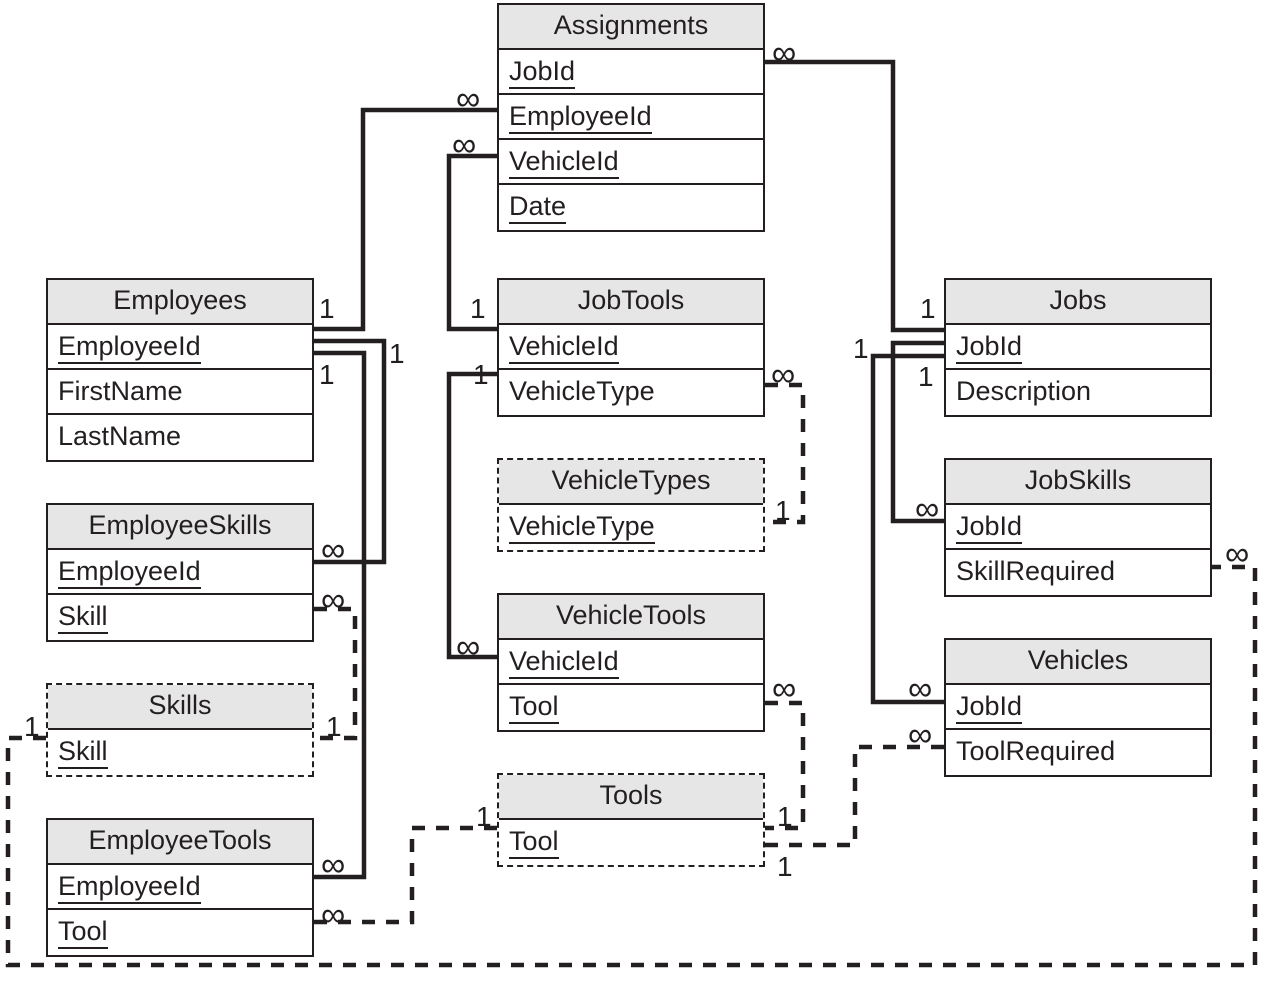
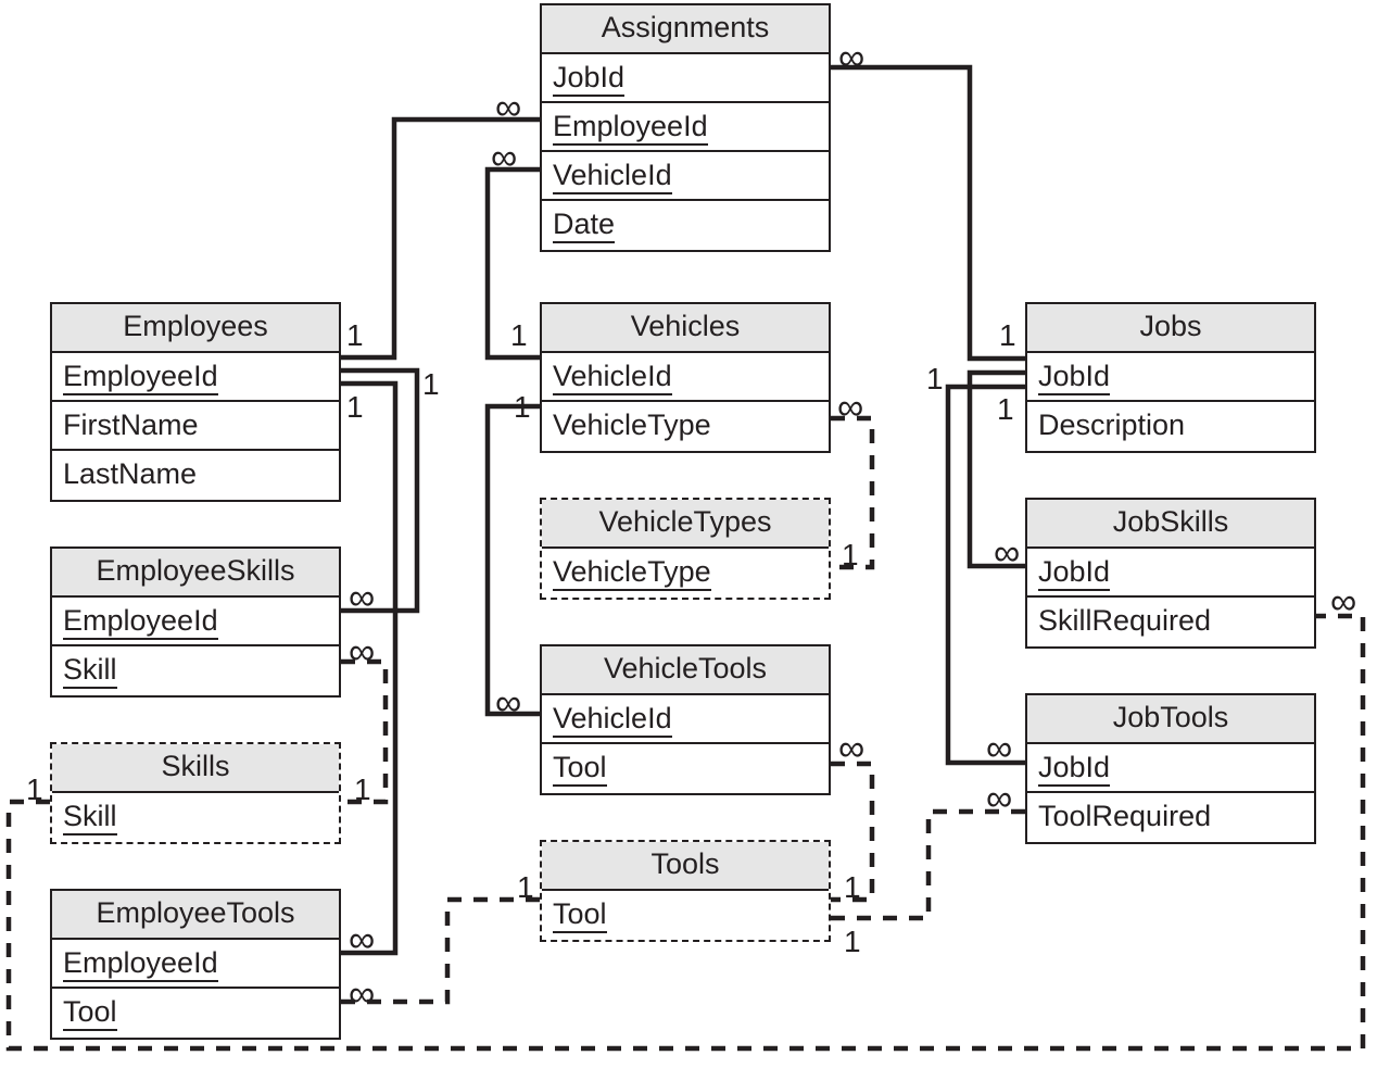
  Assignments
  JobId
  EmployeeId
  VehicleId
  Date
  Employees
  EmployeeId
  FirstName
  LastName
- JobTools
+ Vehicles
  VehicleId
  VehicleType
  Jobs
  JobId
  Description
  EmployeeSkills
  EmployeeId
  Skill
  VehicleTypes
  VehicleType
  JobSkills
  JobId
  SkillRequired
  Skills
  Skill
  VehicleTools
  VehicleId
  Tool
- Vehicles
+ JobTools
  JobId
  ToolRequired
  Tools
  Tool
  EmployeeTools
  EmployeeId
  Tool
  ∞
  ∞
  ∞
  1
  1
  1
  1
  1
  1
  1
  1
  ∞
  1
  ∞
  ∞
  ∞
  ∞
  ∞
  ∞
  ∞
  ∞
  1
  1
  1
  1
  1
  ∞
  ∞
